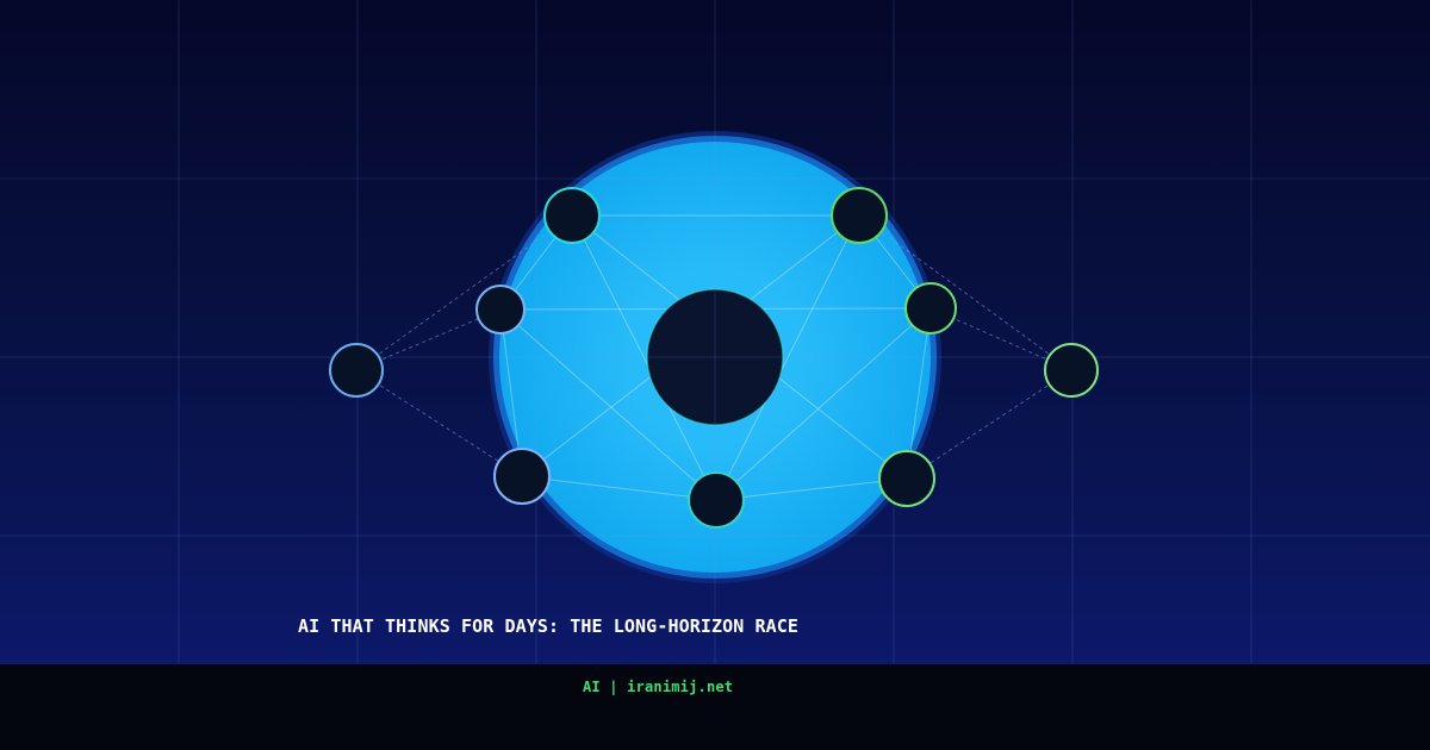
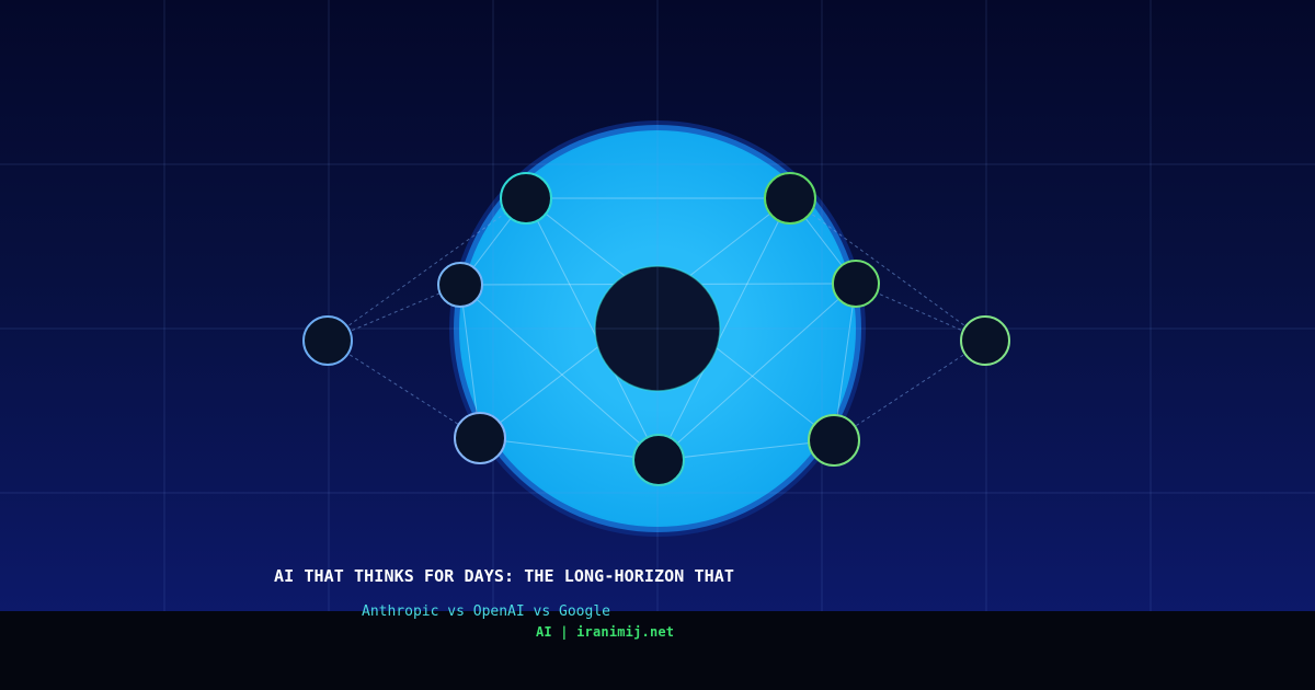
- AI THAT THINKS FOR DAYS: THE LONG-HORIZON RACE
+ AI THAT THINKS FOR DAYS: THE LONG-HORIZON THAT
+ Anthropic vs OpenAI vs Google
  AI | iranimij.net
